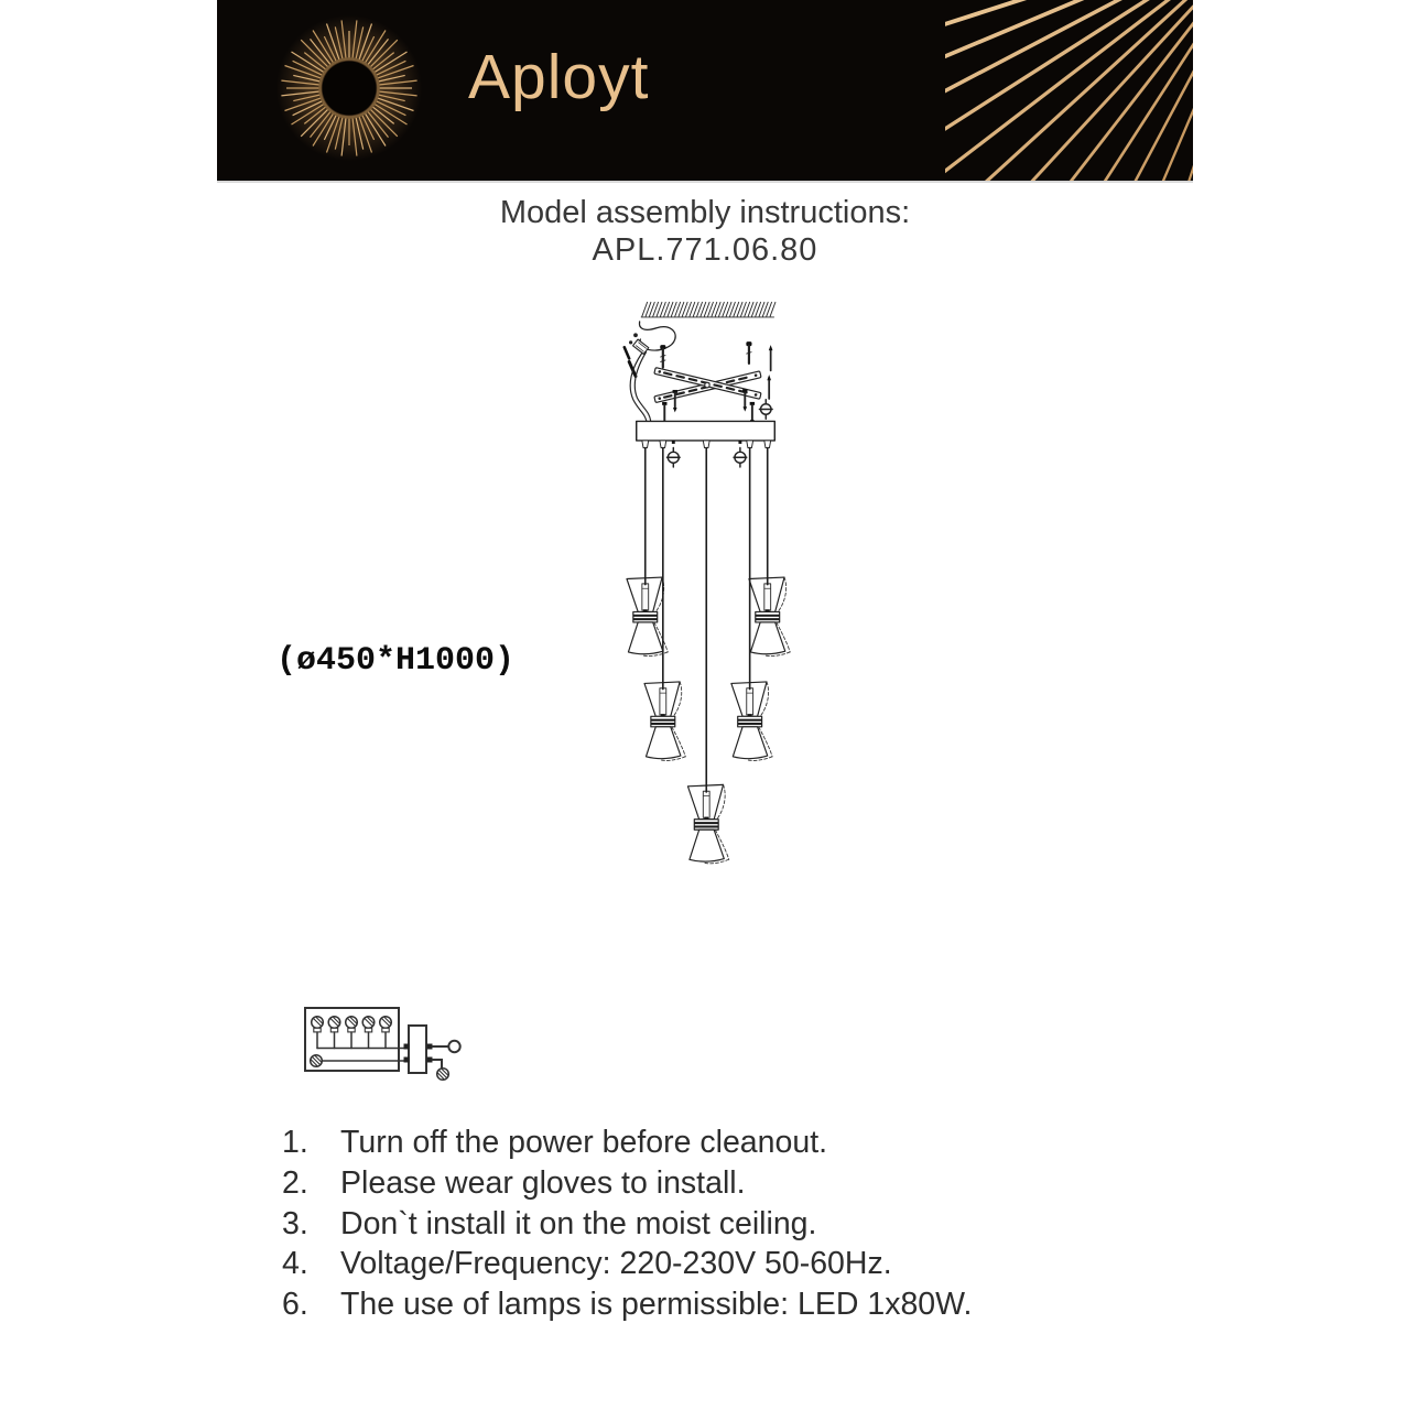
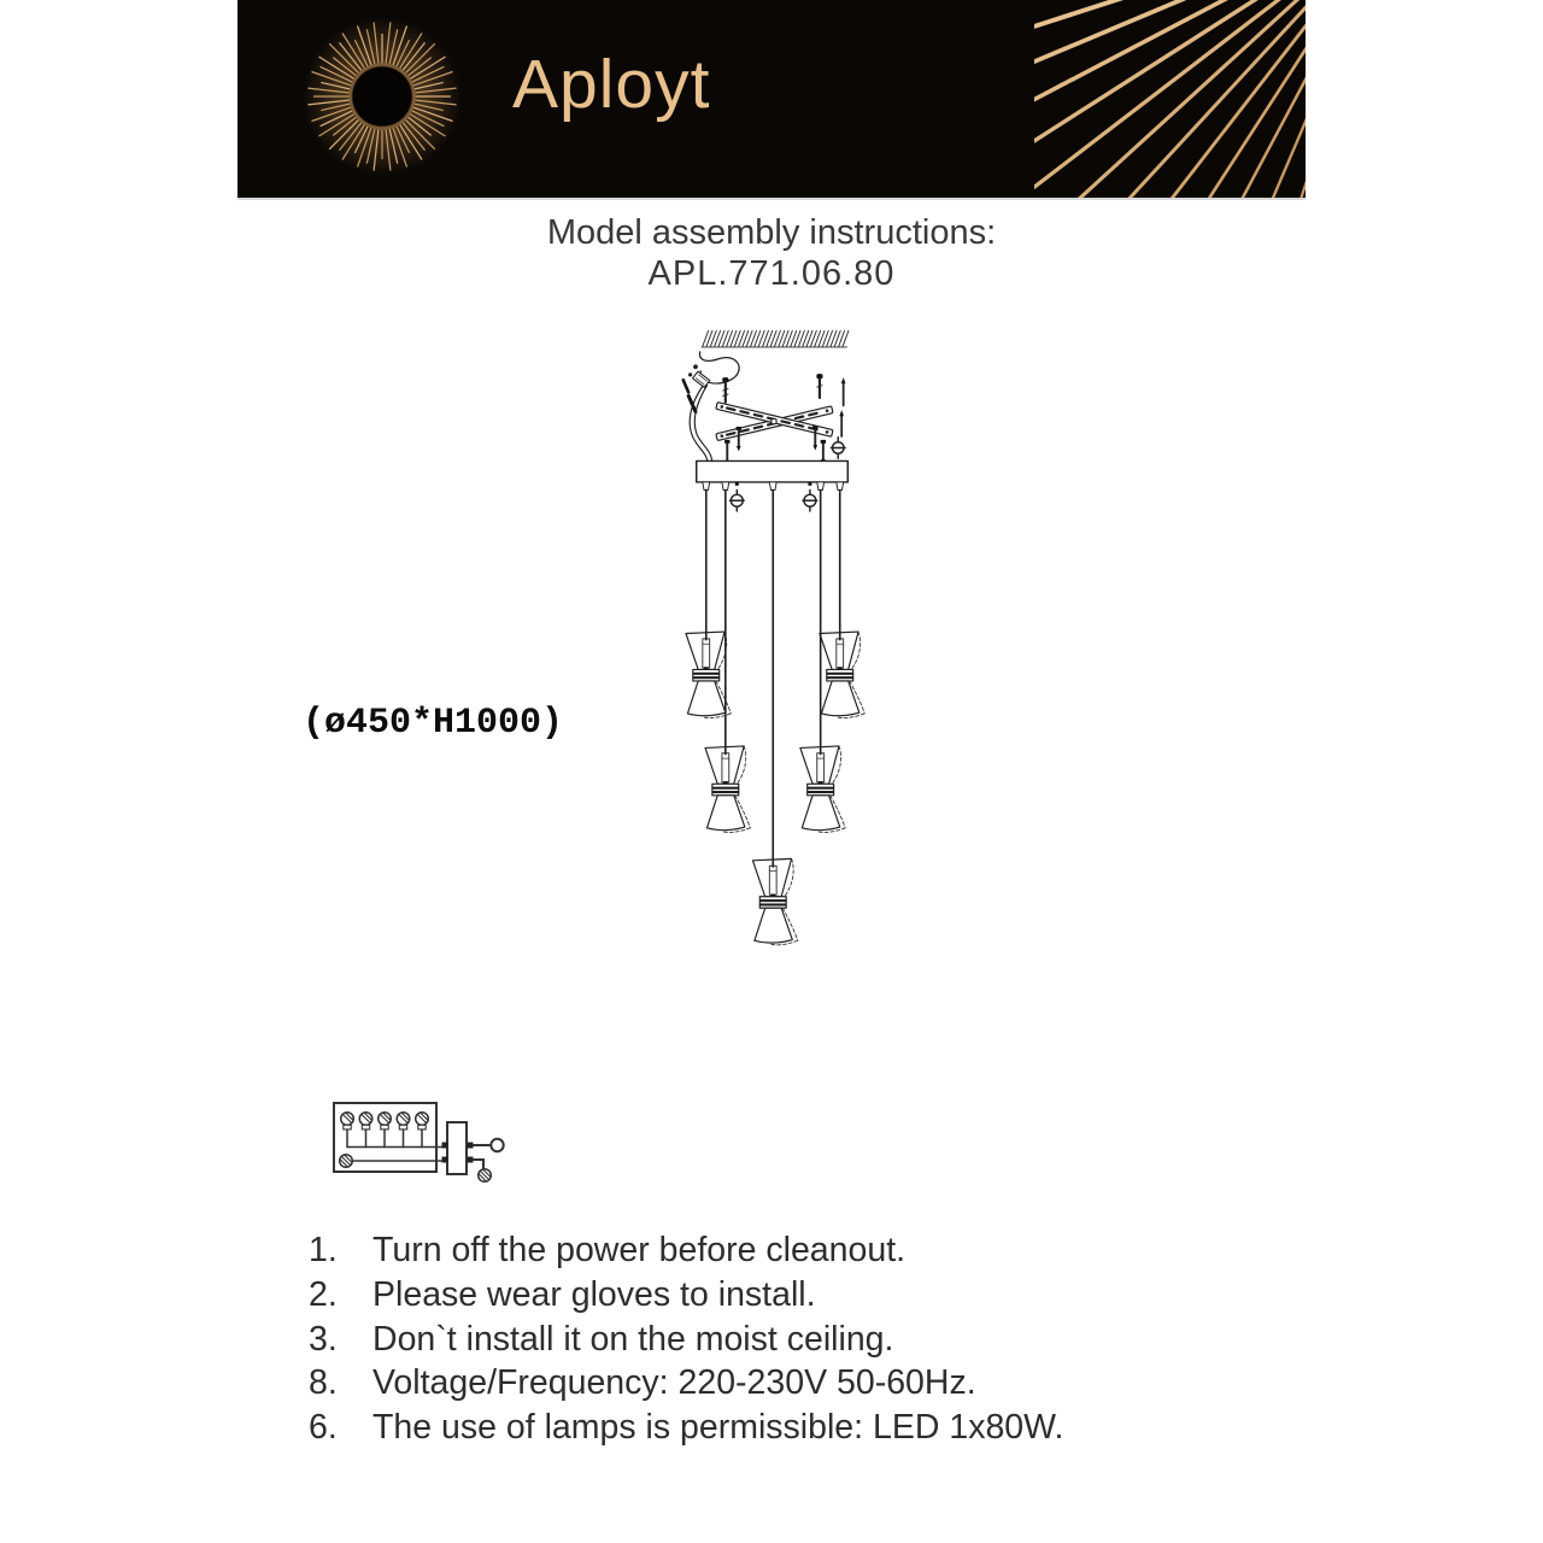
  Aployt
  Model assembly instructions:
  APL.771.06.80
  (ø450*H1000)
  1.
  Turn off the power before cleanout.
  2.
  Please wear gloves to install.
  3.
  Don`t install it on the moist ceiling.
- 4.
+ 8.
  Voltage/Frequency: 220-230V 50-60Hz.
  6.
  The use of lamps is permissible: LED 1x80W.
